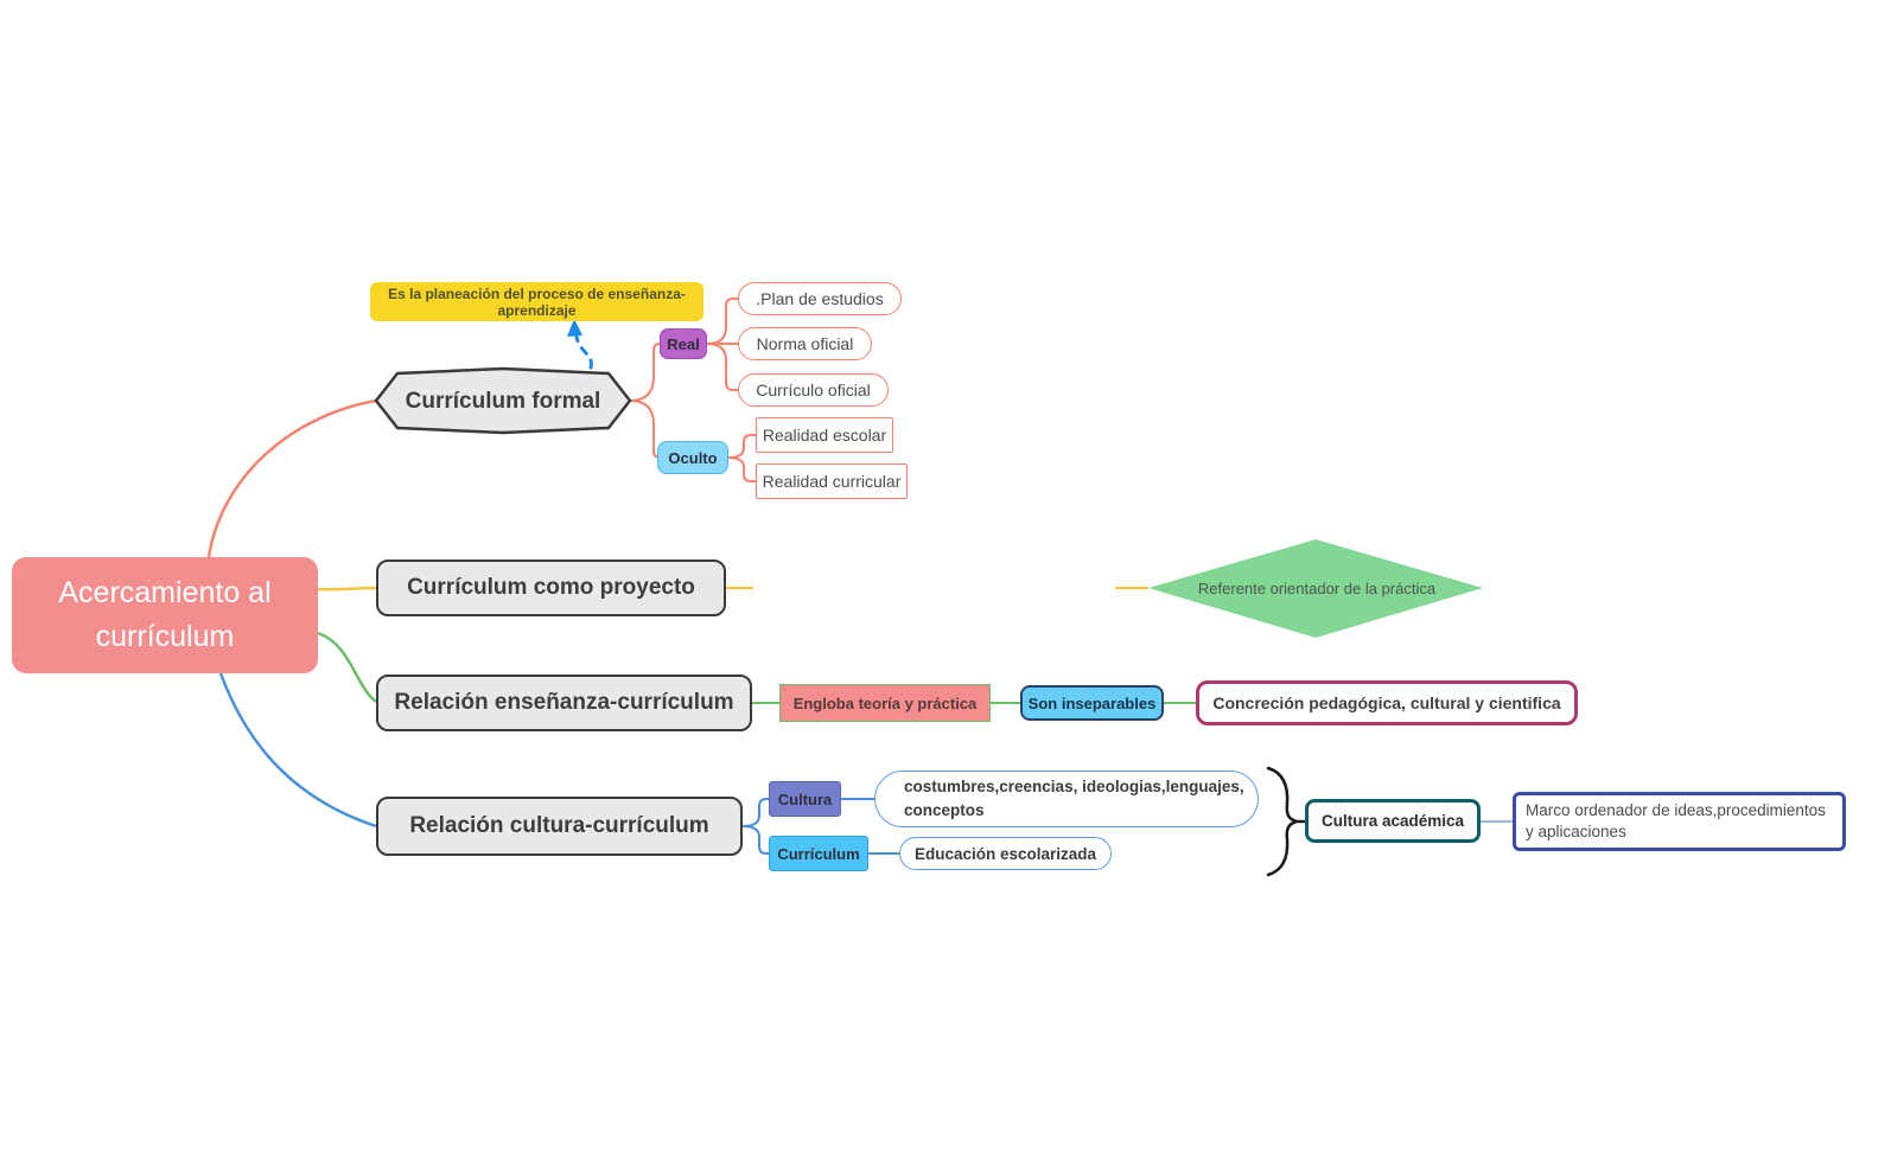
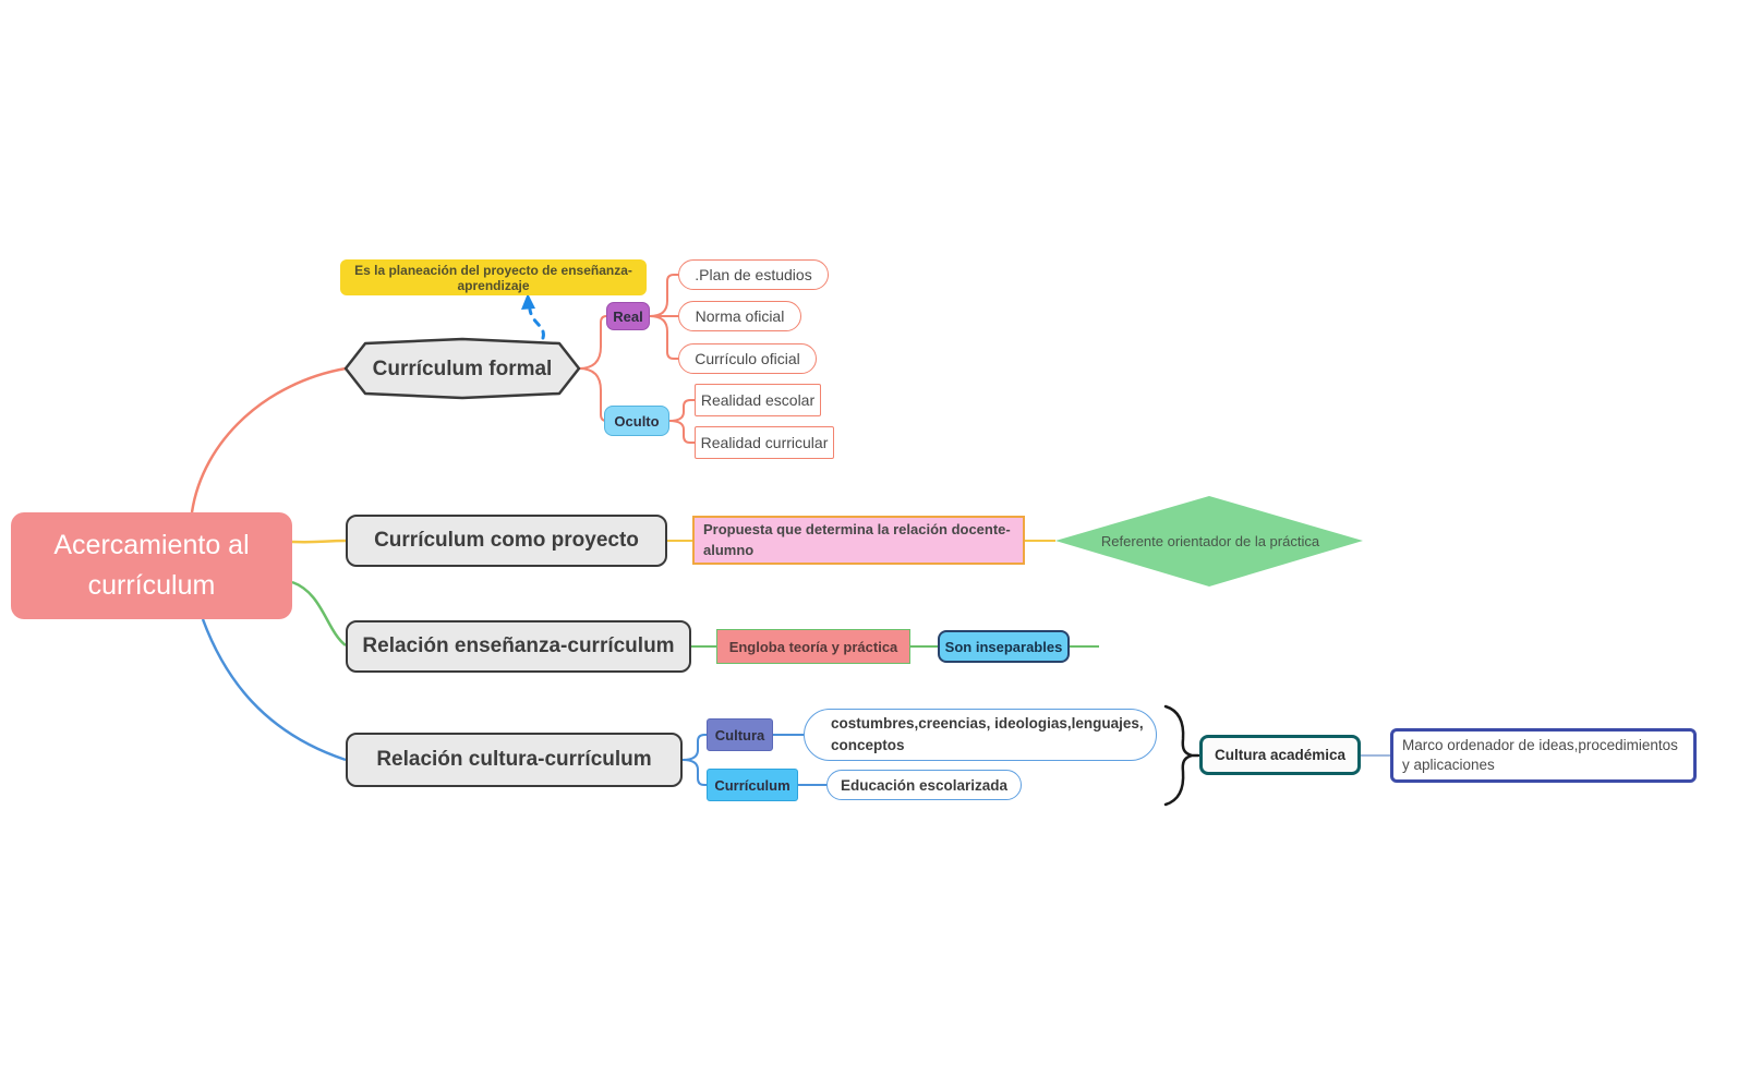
  Acercamiento al currículum
- Es la planeación del proceso de enseñanza-aprendizaje
+ Es la planeación del proyecto de enseñanza-aprendizaje
  Currículum formal
  Real
  .Plan de estudios
  Norma oficial
  Currículo oficial
  Oculto
  Realidad escolar
  Realidad curricular
  Currículum como proyecto
+ Propuesta que determina la relación docente-alumno
  Referente orientador de la práctica
  Relación enseñanza-currículum
  Engloba teoría y práctica
  Son inseparables
- Concreción pedagógica, cultural y cientifica
  Relación cultura-currículum
  Cultura
  costumbres,creencias, ideologias,lenguajes, conceptos
  Currículum
  Educación escolarizada
  Cultura académica
  Marco ordenador de ideas,procedimientos y aplicaciones
